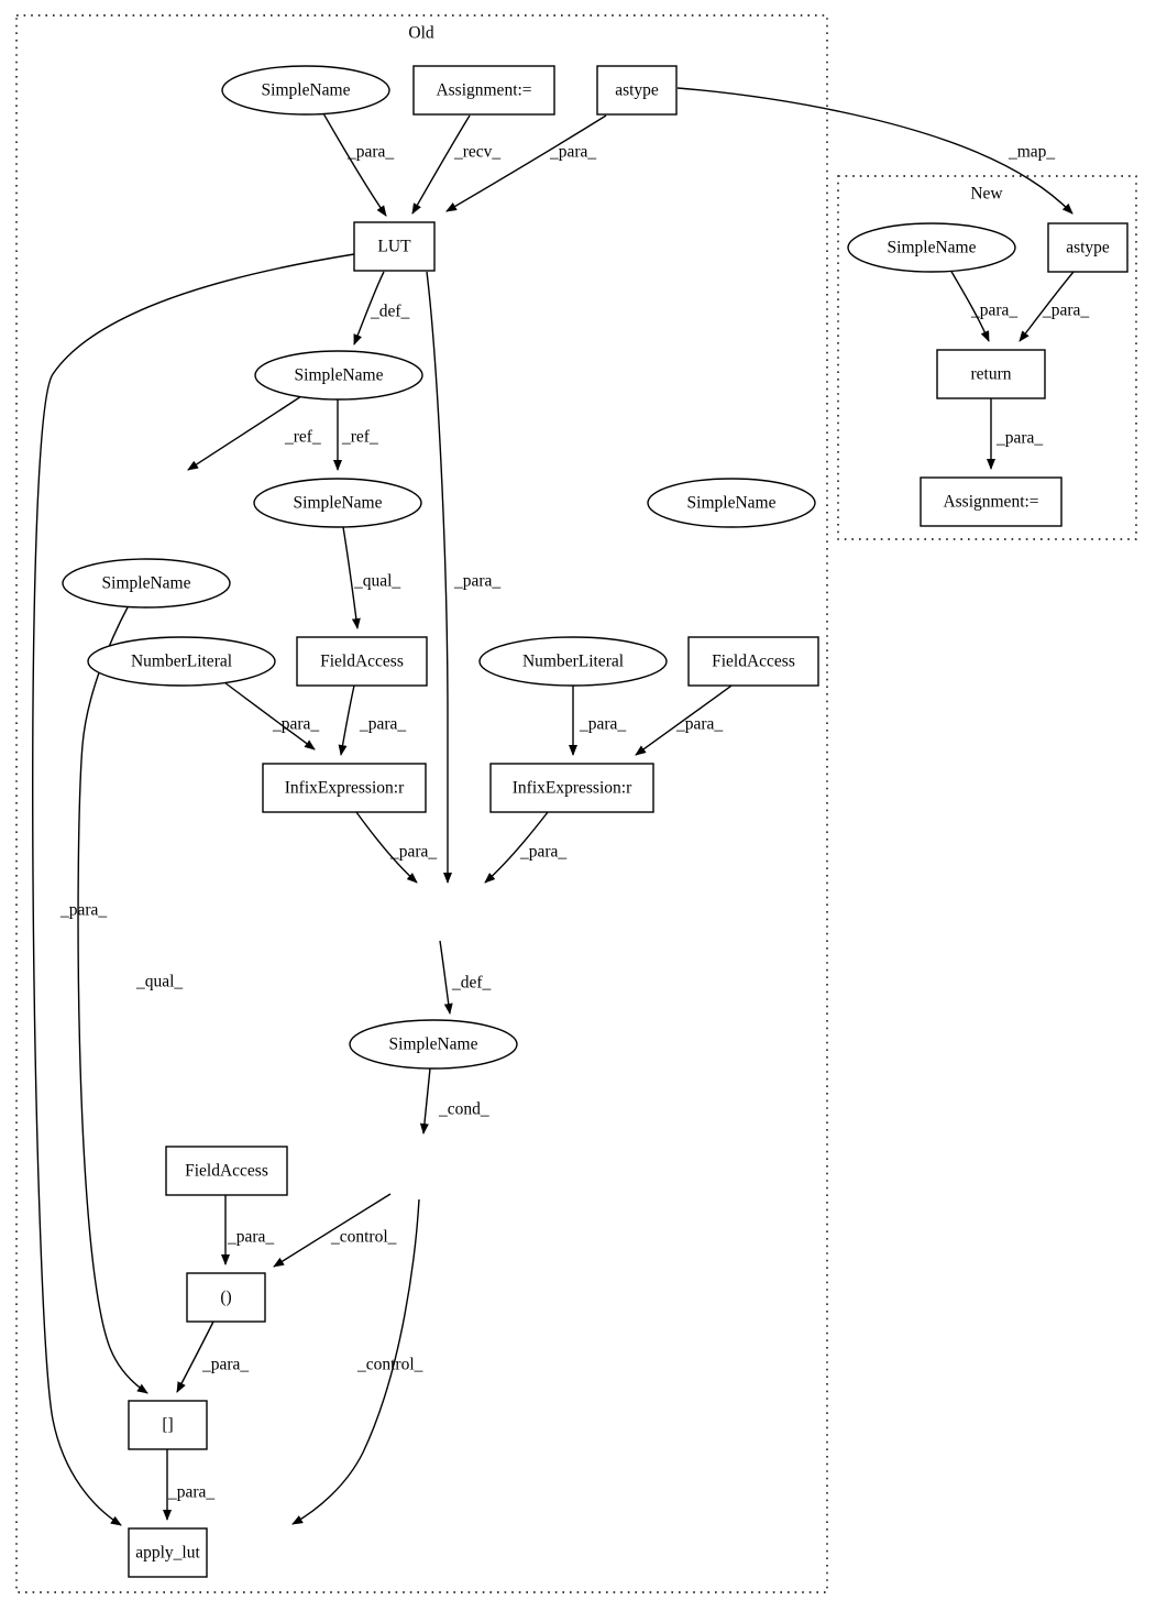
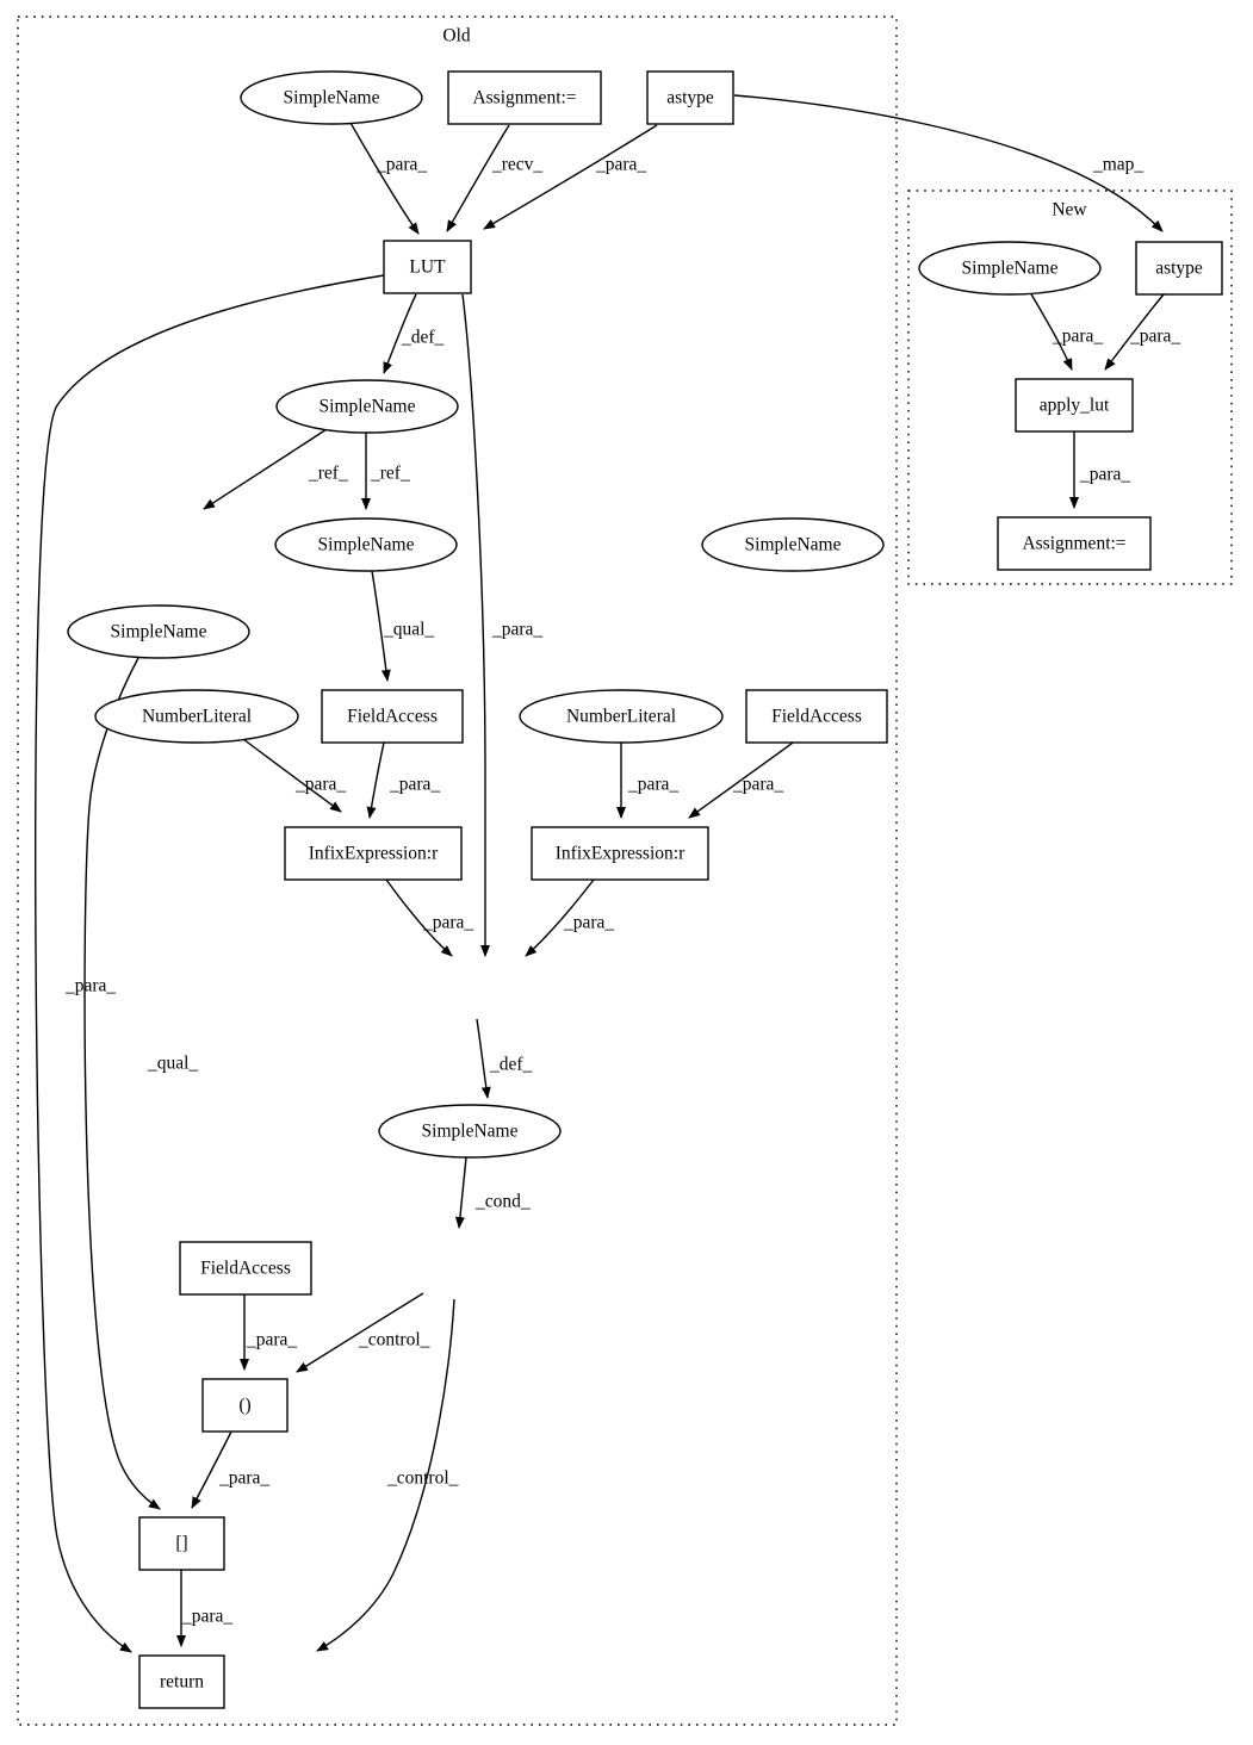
  Old
  New
  _para_
  _recv_
  _para_
  _map_
  _def_
  _para_
  _para_
  _ref_
  _ref_
  _qual_
  _qual_
  _para_
  _para_
  _para_
  _para_
  _para_
  _para_
  _def_
  _cond_
  _control_
  _control_
  _para_
  _para_
  _para_
  _para_
  _para_
  _para_
  SimpleName
  Assignment:=
  astype
  LUT
  SimpleName
  SimpleName
  SimpleName
  NumberLiteral
  FieldAccess
  SimpleName
  NumberLiteral
  FieldAccess
  InfixExpression:r
  InfixExpression:r
  SimpleName
  FieldAccess
  ()
  []
- apply_lut
+ return
  SimpleName
  astype
- return
+ apply_lut
  Assignment:=
